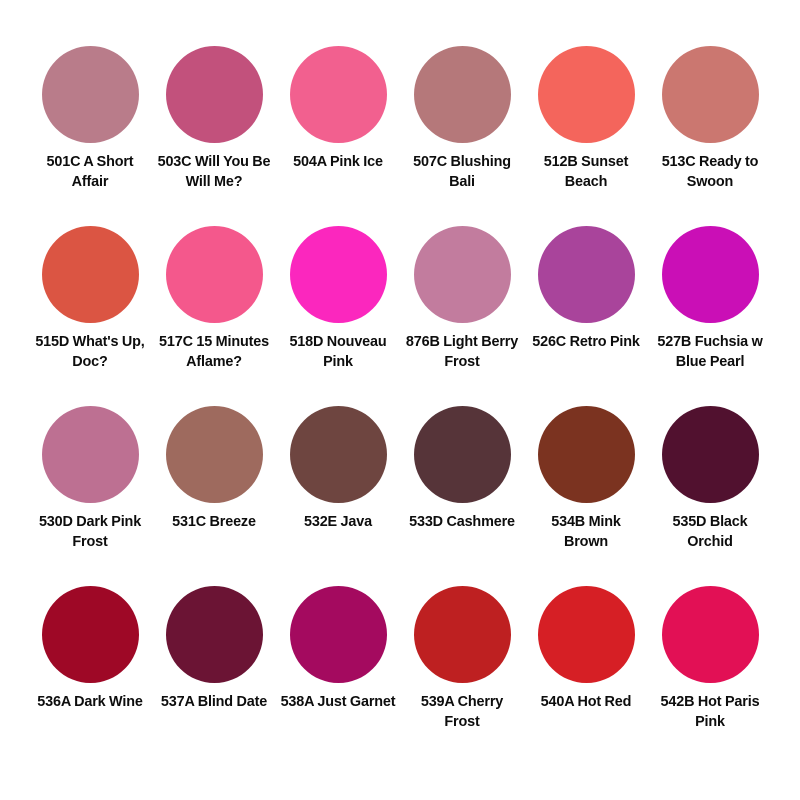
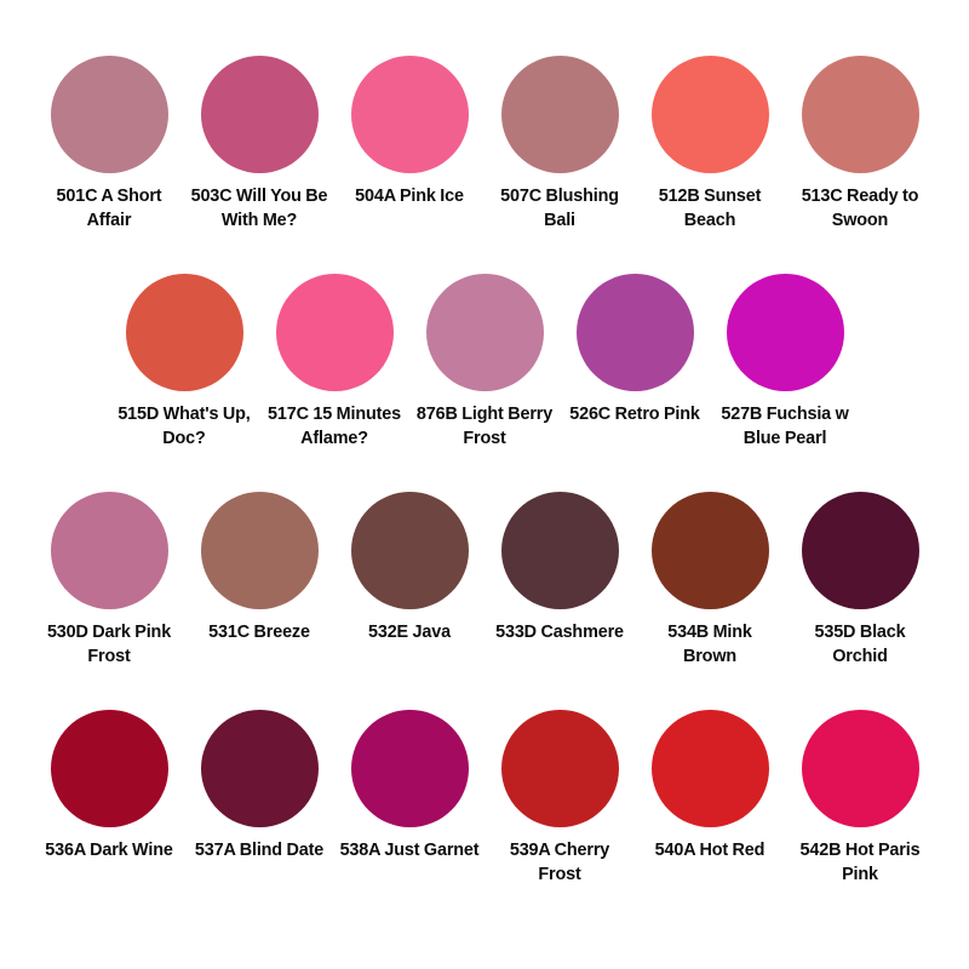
  501C A Short Affair
- 503C Will You Be Will Me?
+ 503C Will You Be With Me?
  504A Pink Ice
  507C Blushing Bali
  512B Sunset Beach
  513C Ready to Swoon
  515D What's Up, Doc?
  517C 15 Minutes Aflame?
- 518D Nouveau Pink
  876B Light Berry Frost
  526C Retro Pink
  527B Fuchsia w Blue Pearl
  530D Dark Pink Frost
  531C Breeze
  532E Java
  533D Cashmere
  534B Mink Brown
  535D Black Orchid
  536A Dark Wine
  537A Blind Date
  538A Just Garnet
  539A Cherry Frost
  540A Hot Red
  542B Hot Paris Pink
